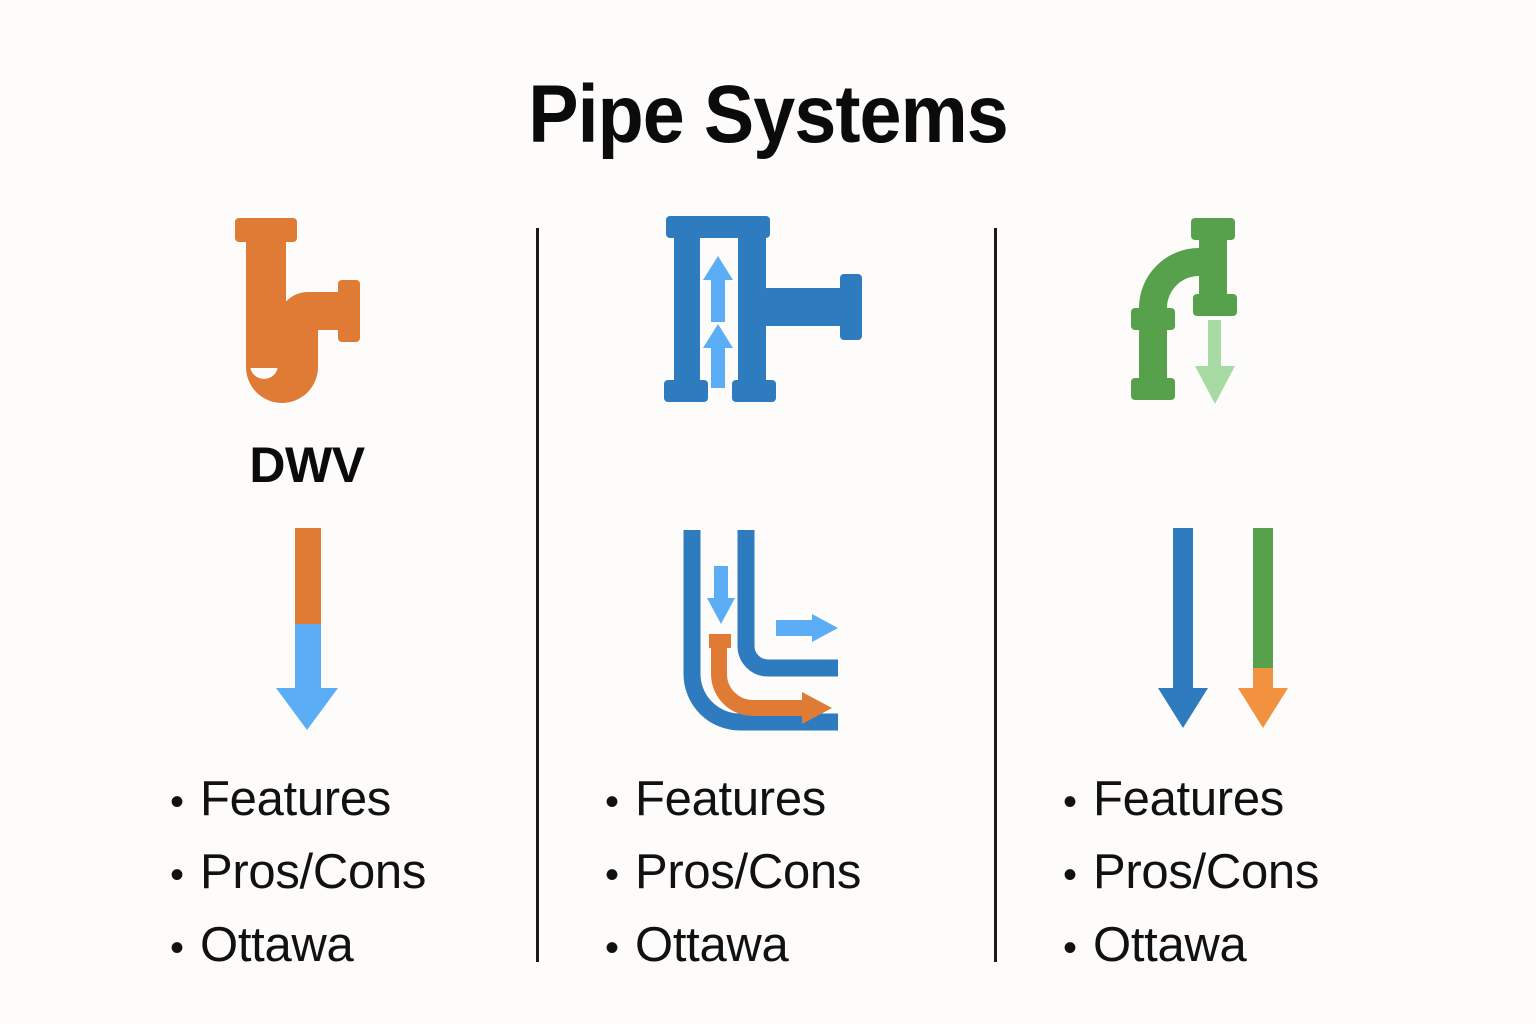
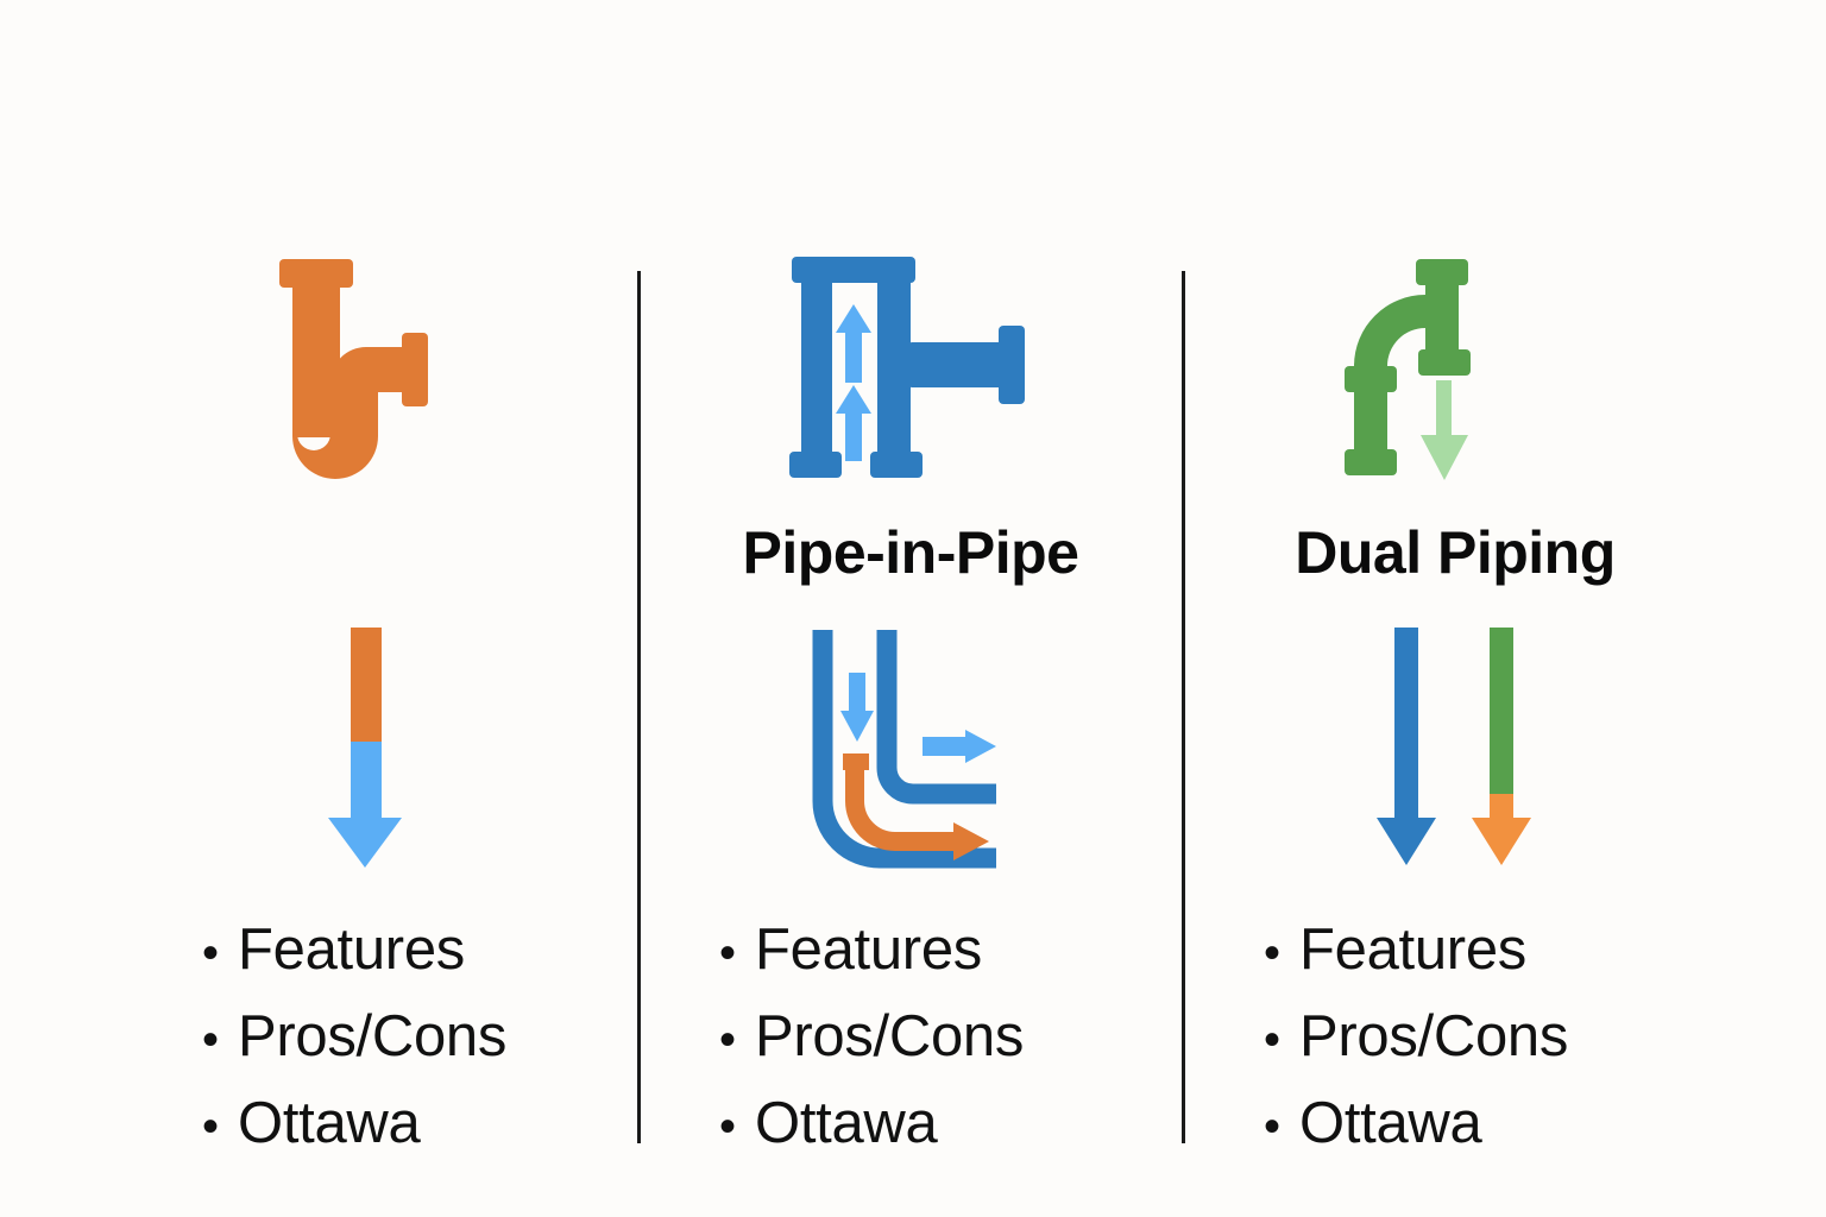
- Pipe Systems
- DWV
  •
  Features
  •
  Pros/Cons
  •
  Ottawa
+ Pipe-in-Pipe
  •
  Features
  •
  Pros/Cons
  •
  Ottawa
+ Dual Piping
  •
  Features
  •
  Pros/Cons
  •
  Ottawa
